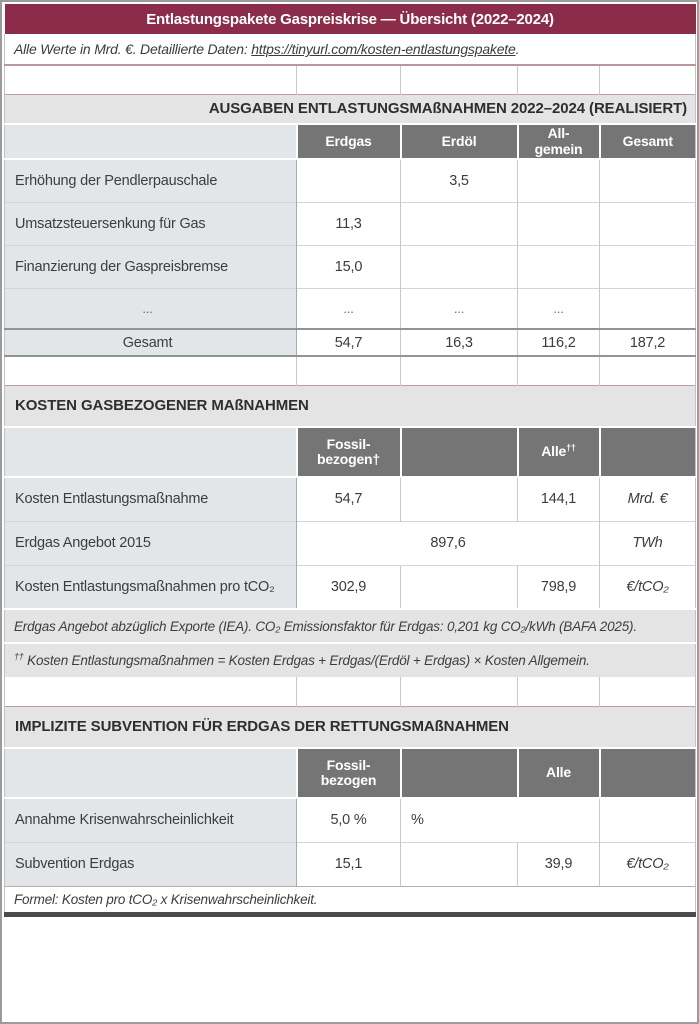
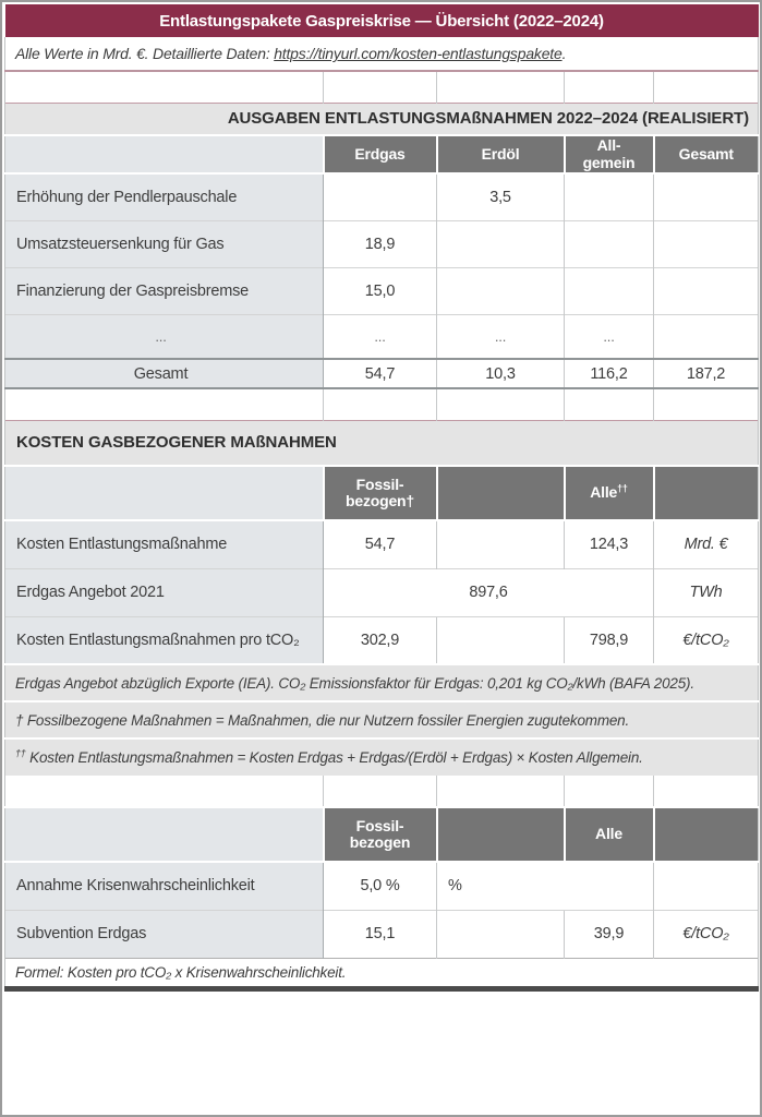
  Entlastungspakete Gaspreiskrise — Übersicht (2022–2024)
  Alle Werte in Mrd. €. Detaillierte Daten: https://tinyurl.com/kosten-entlastungspakete.
  AUSGABEN ENTLASTUNGSMAßNAHMEN 2022–2024 (REALISIERT)
  	Erdgas	Erdöl	All- gemein	Gesamt
  Erhöhung der Pendlerpauschale		3,5
- Umsatzsteuersenkung für Gas	11,3
+ Umsatzsteuersenkung für Gas	18,9
  Finanzierung der Gaspreisbremse	15,0
  ...	...	...	...
- Gesamt	54,7	16,3	116,2	187,2
+ Gesamt	54,7	10,3	116,2	187,2
  KOSTEN GASBEZOGENER MAßNAHMEN
  	Fossil- bezogen†		Alle††
- Kosten Entlastungsmaßnahme	54,7		144,1	Mrd. €
+ Kosten Entlastungsmaßnahme	54,7		124,3	Mrd. €
- Erdgas Angebot 2015	897,6	TWh
+ Erdgas Angebot 2021	897,6	TWh
  Kosten Entlastungsmaßnahmen pro tCO₂	302,9		798,9	€/tCO₂
  Erdgas Angebot abzüglich Exporte (IEA). CO₂ Emissionsfaktor für Erdgas: 0,201 kg CO₂/kWh (BAFA 2025).
+ † Fossilbezogene Maßnahmen = Maßnahmen, die nur Nutzern fossiler Energien zugutekommen.
  †† Kosten Entlastungsmaßnahmen = Kosten Erdgas + Erdgas/(Erdöl + Erdgas) × Kosten Allgemein.
- IMPLIZITE SUBVENTION FÜR ERDGAS DER RETTUNGSMAßNAHMEN
  	Fossil- bezogen		Alle
  Annahme Krisenwahrscheinlichkeit	5,0 %	%
  Subvention Erdgas	15,1		39,9	€/tCO₂
  Formel: Kosten pro tCO₂ x Krisenwahrscheinlichkeit.
